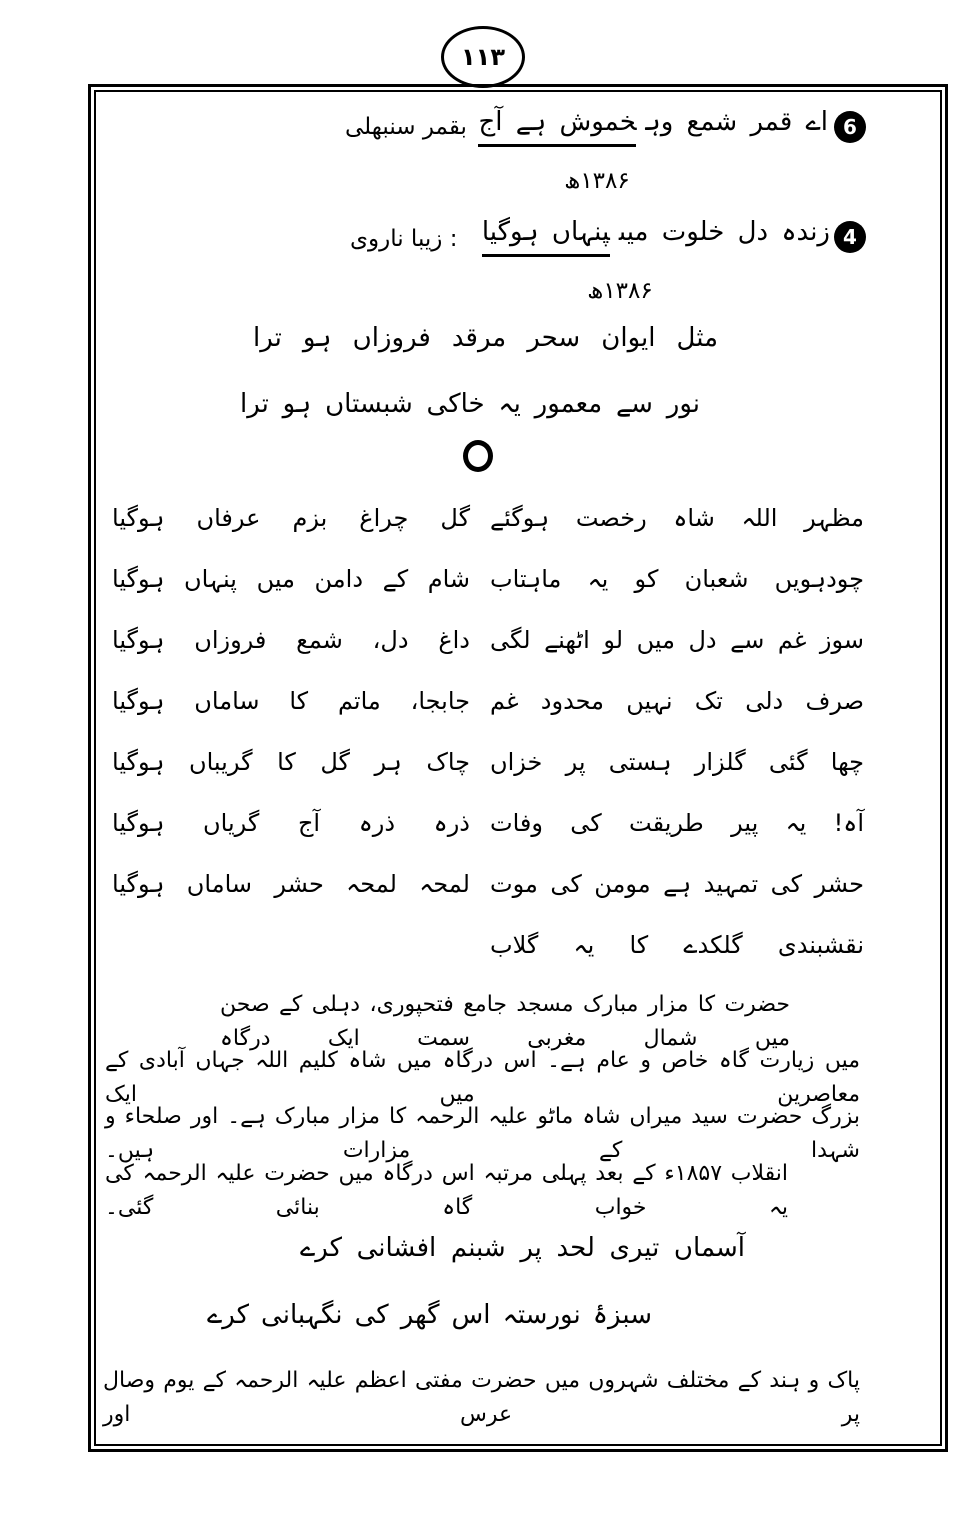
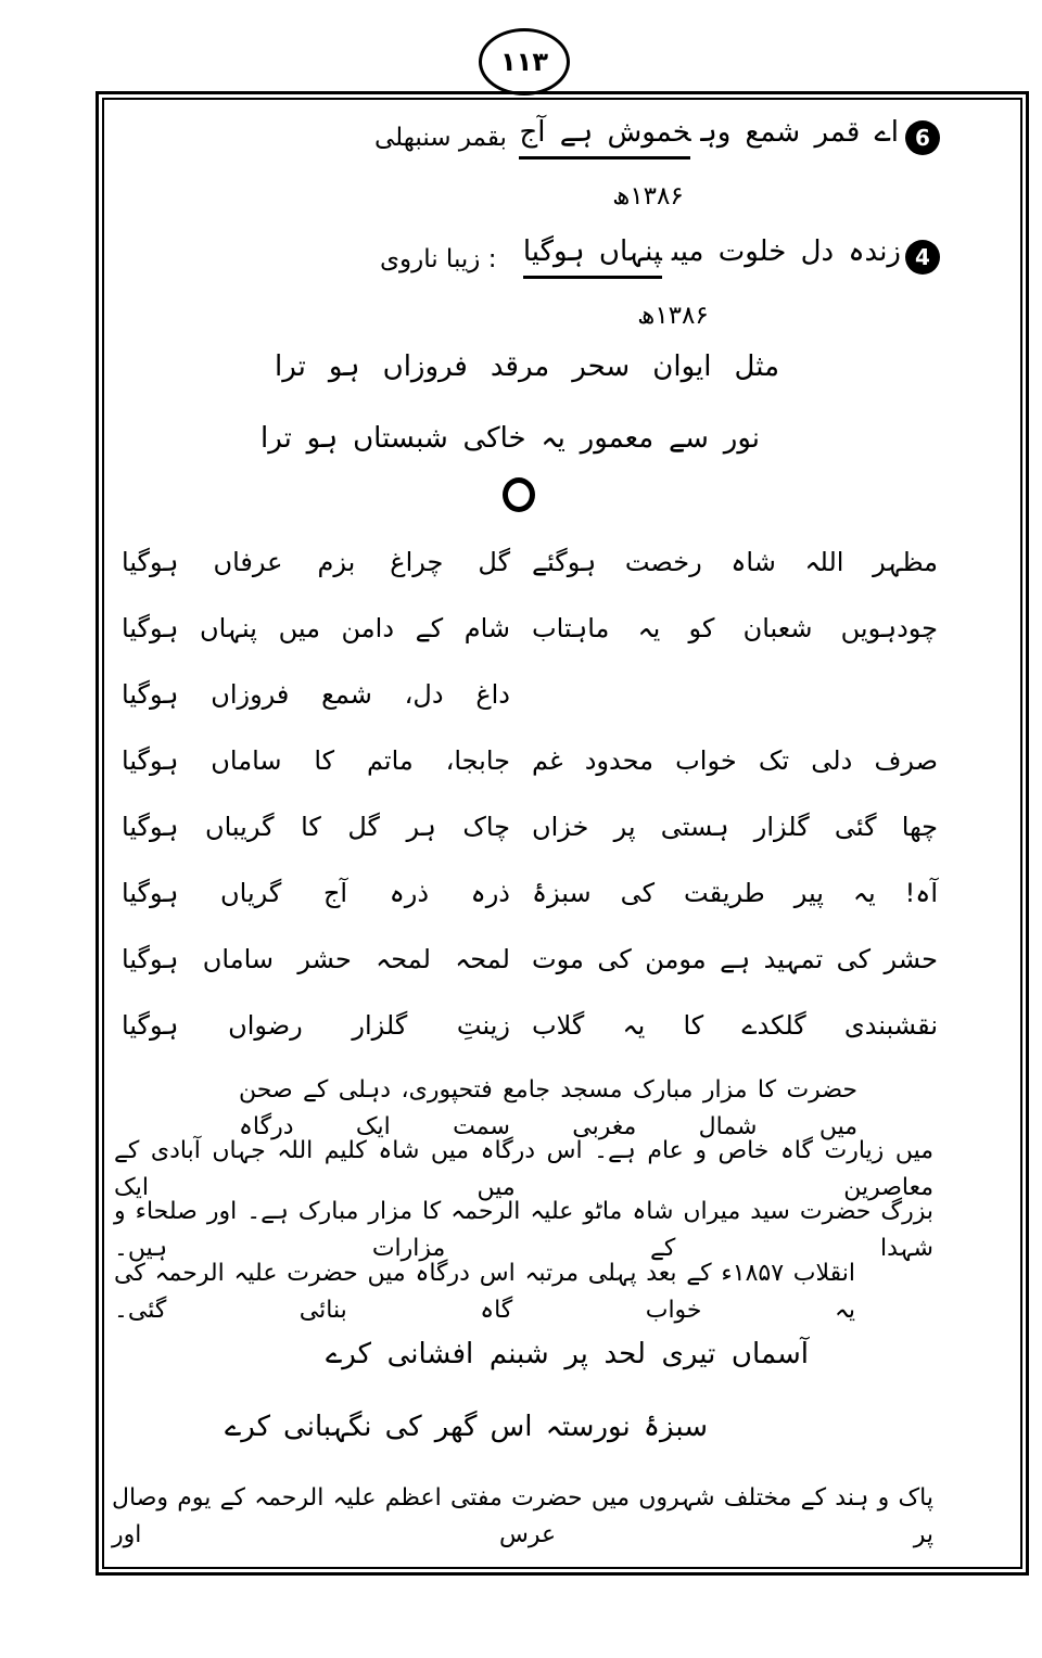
  ۱۱۳
  6
  اے قمر شمع وہخموش ہے آج
  بقمر سنبھلی
  ۱۳۸۶ھ
  4
  زندہ دل خلوت میںپنہاں ہوگیا
  : زیبا ناروی
  ۱۳۸۶ھ
  مثل ایوان سحر مرقد فروزاں ہو ترا
  نور سے معمور یہ خاکی شبستاں ہو ترا
  مظہر اللہ شاہ رخصت ہوگئے
  گل چراغ بزم عرفاں ہوگیا
  چودہویں شعبان کو یہ ماہتاب
  شام کے دامن میں پنہاں ہوگیا
- سوز غم سے دل میں لو اٹھنے لگی
  داغ دل، شمع فروزاں ہوگیا
- صرف دلی تک نہیں محدود غم
+ صرف دلی تک خواب محدود غم
  جابجا، ماتم کا ساماں ہوگیا
  چھا گئی گلزار ہستی پر خزاں
  چاک ہر گل کا گریباں ہوگیا
- آہ! یہ پیر طریقت کی وفات
+ آہ! یہ پیر طریقت کی سبزۂ
  ذرہ ذرہ آج گریاں ہوگیا
  حشر کی تمہید ہے مومن کی موت
  لمحہ لمحہ حشر ساماں ہوگیا
  نقشبندی گلکدے کا یہ گلاب
+ زینتِ گلزار رضواں ہوگیا
  حضرت کا مزار مبارک مسجد جامع فتحپوری، دہلی کے صحن میں شمال مغربی سمت ایک درگاہ
  میں زیارت گاہ خاص و عام ہے۔ اس درگاہ میں شاہ کلیم اللہ جہاں آبادی کے معاصرین میں ایک
  بزرگ حضرت سید میراں شاہ ماٹو علیہ الرحمہ کا مزار مبارک ہے۔ اور صلحاء و شہدا کے مزارات ہیں۔
  انقلاب ۱۸۵۷ء کے بعد پہلی مرتبہ اس درگاہ میں حضرت علیہ الرحمہ کی یہ خواب گاہ بنائی گئی۔
  آسماں تیری لحد پر شبنم افشانی کرے
  سبزۂ نورستہ اس گھر کی نگہبانی کرے
  پاک و ہند کے مختلف شہروں میں حضرت مفتی اعظم علیہ الرحمہ کے یوم وصال پر عرس اور
